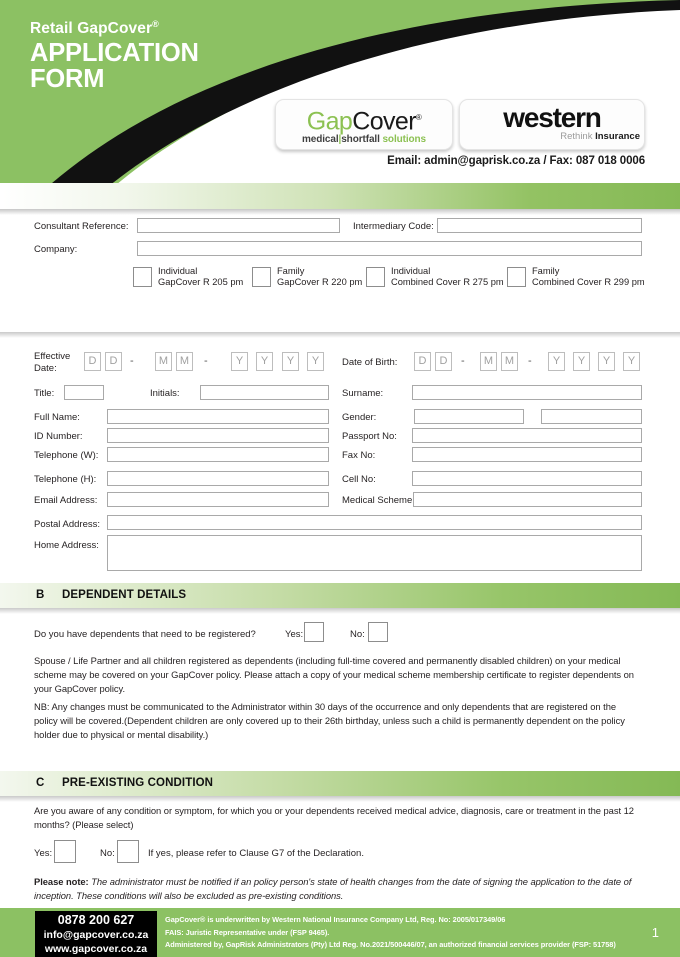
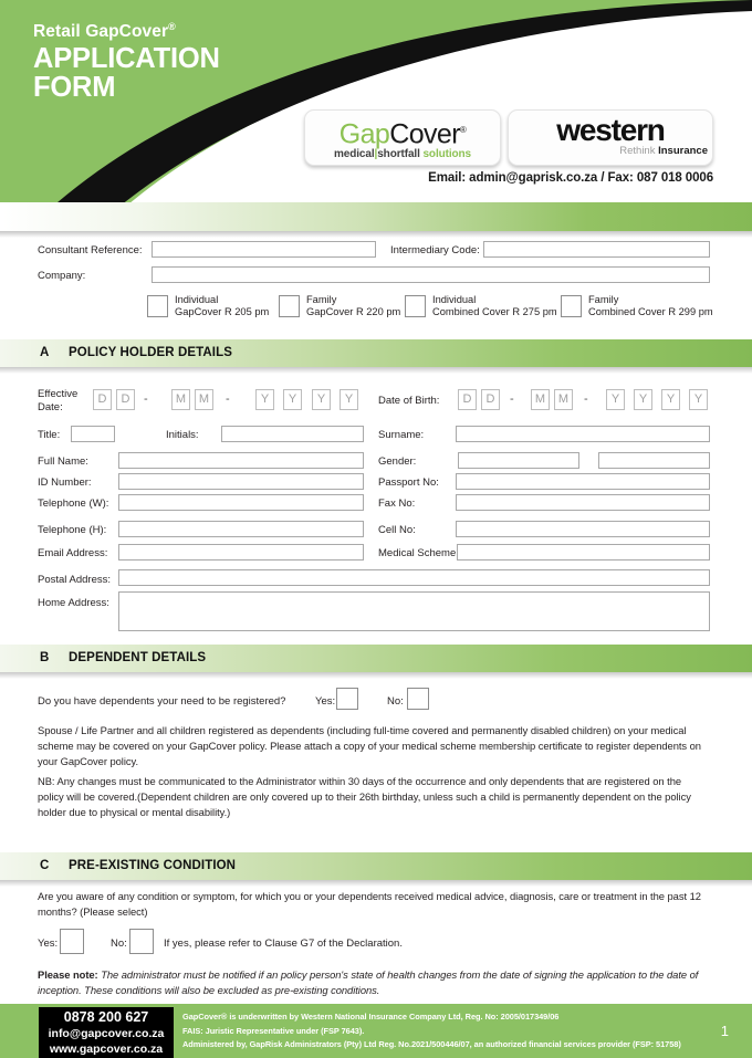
  Retail GapCover®
  APPLICATION
  FORM
  GapCover®
  medical|shortfall solutions
  western
  Rethink Insurance
  Email: admin@gaprisk.co.za / Fax: 087 018 0006
  Consultant Reference:
  Intermediary Code:
  Company:
  Individual
  GapCover R 205 pm
  Family
  GapCover R 220 pm
  Individual
  Combined Cover R 275 pm
  Family
  Combined Cover R 299 pm
+ A
+ POLICY HOLDER DETAILS
  Effective
  Date:
  D
  D
  -
  M
  M
  -
  Y
  Y
  Y
  Y
  Date of Birth:
  D
  D
  -
  M
  M
  -
  Y
  Y
  Y
  Y
  Title:
  Initials:
  Surname:
  Full Name:
  Gender:
  ID Number:
  Passport No:
  Telephone (W):
  Fax No:
  Telephone (H):
  Cell No:
  Email Address:
  Medical Scheme
  Postal Address:
  Home Address:
  B
  DEPENDENT DETAILS
- Do you have dependents that need to be registered?
+ Do you have dependents your need to be registered?
  Yes:
  No:
  Spouse / Life Partner and all children registered as dependents (including full-time covered and permanently disabled children) on your medical scheme may be covered on your GapCover policy. Please attach a copy of your medical scheme membership certificate to register dependents on your GapCover policy.
  NB: Any changes must be communicated to the Administrator within 30 days of the occurrence and only dependents that are registered on the policy will be covered.(Dependent children are only covered up to their 26th birthday, unless such a child is permanently dependent on the policy holder due to physical or mental disability.)
  C
  PRE-EXISTING CONDITION
  Are you aware of any condition or symptom, for which you or your dependents received medical advice, diagnosis, care or treatment in the past 12 months? (Please select)
  Yes:
  No:
  If yes, please refer to Clause G7 of the Declaration.
  Please note: The administrator must be notified if an policy person's state of health changes from the date of signing the application to the date of inception. These conditions will also be excluded as pre-existing conditions.
  0878 200 627
  info@gapcover.co.za
  www.gapcover.co.za
  GapCover® is underwritten by Western National Insurance Company Ltd, Reg. No: 2005/017349/06
- FAIS: Juristic Representative under (FSP 9465).
+ FAIS: Juristic Representative under (FSP 7643).
  Administered by, GapRisk Administrators (Pty) Ltd Reg. No.2021/500446/07, an authorized financial services provider (FSP: 51758)
  1
